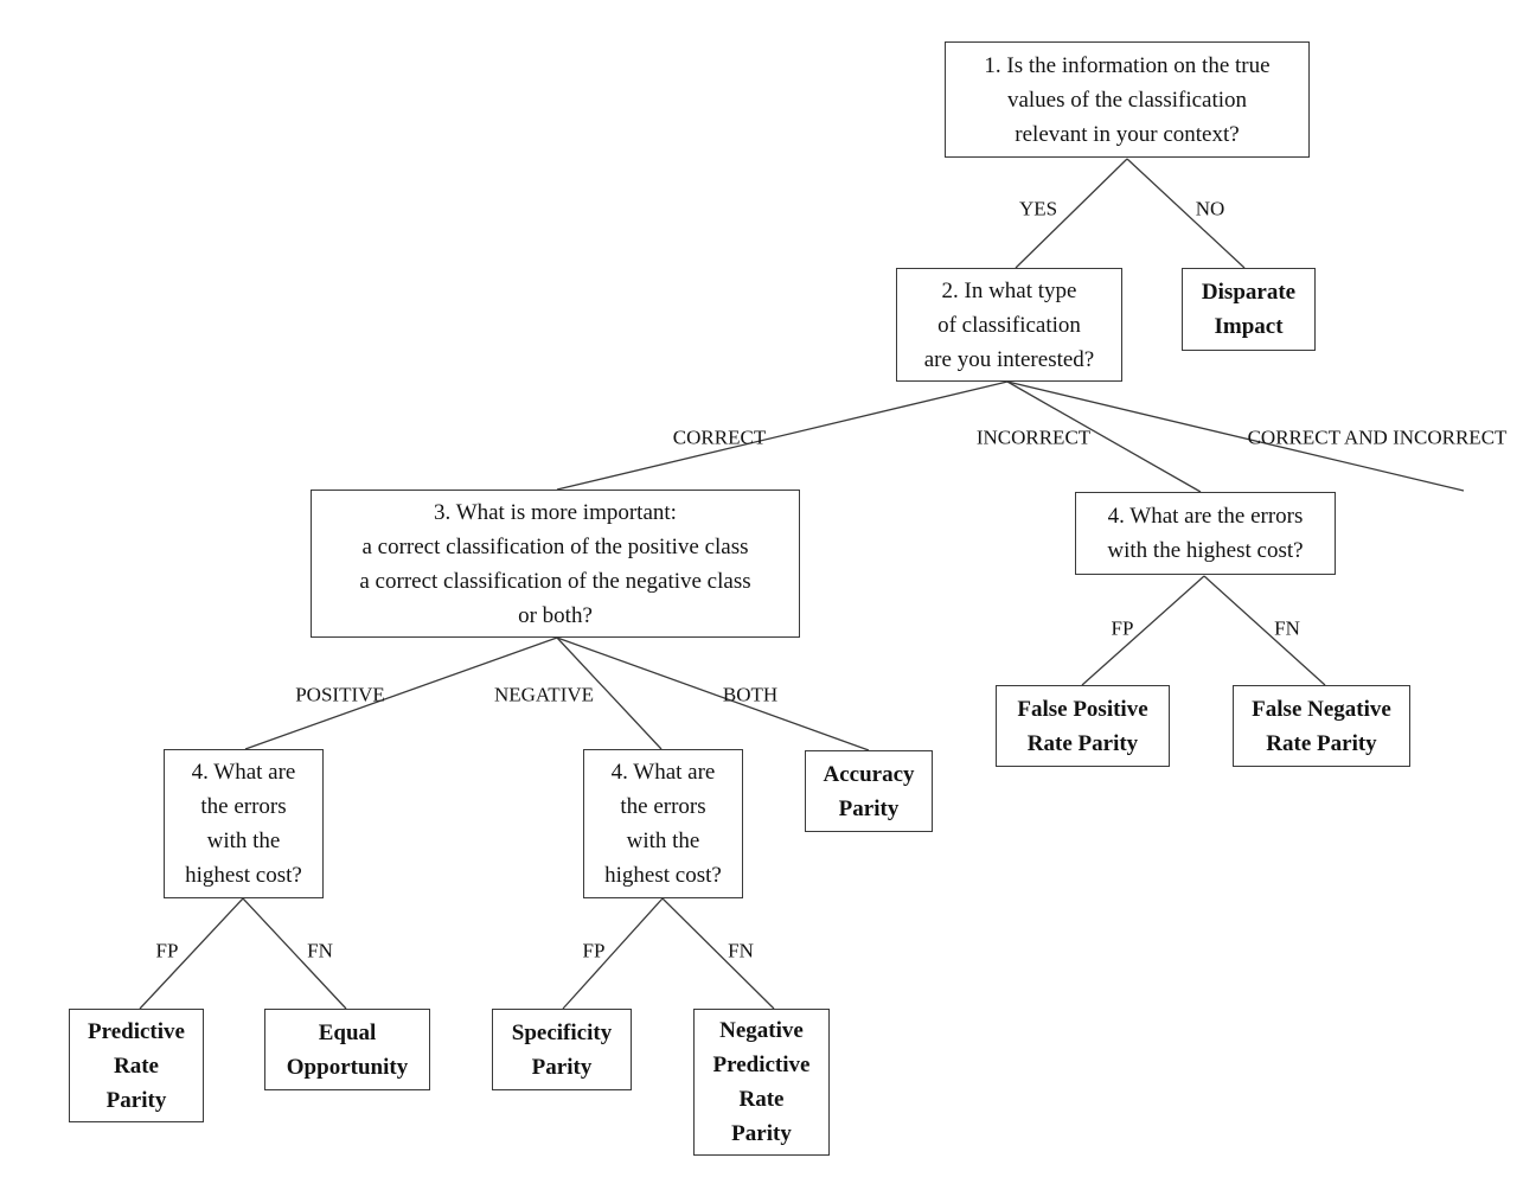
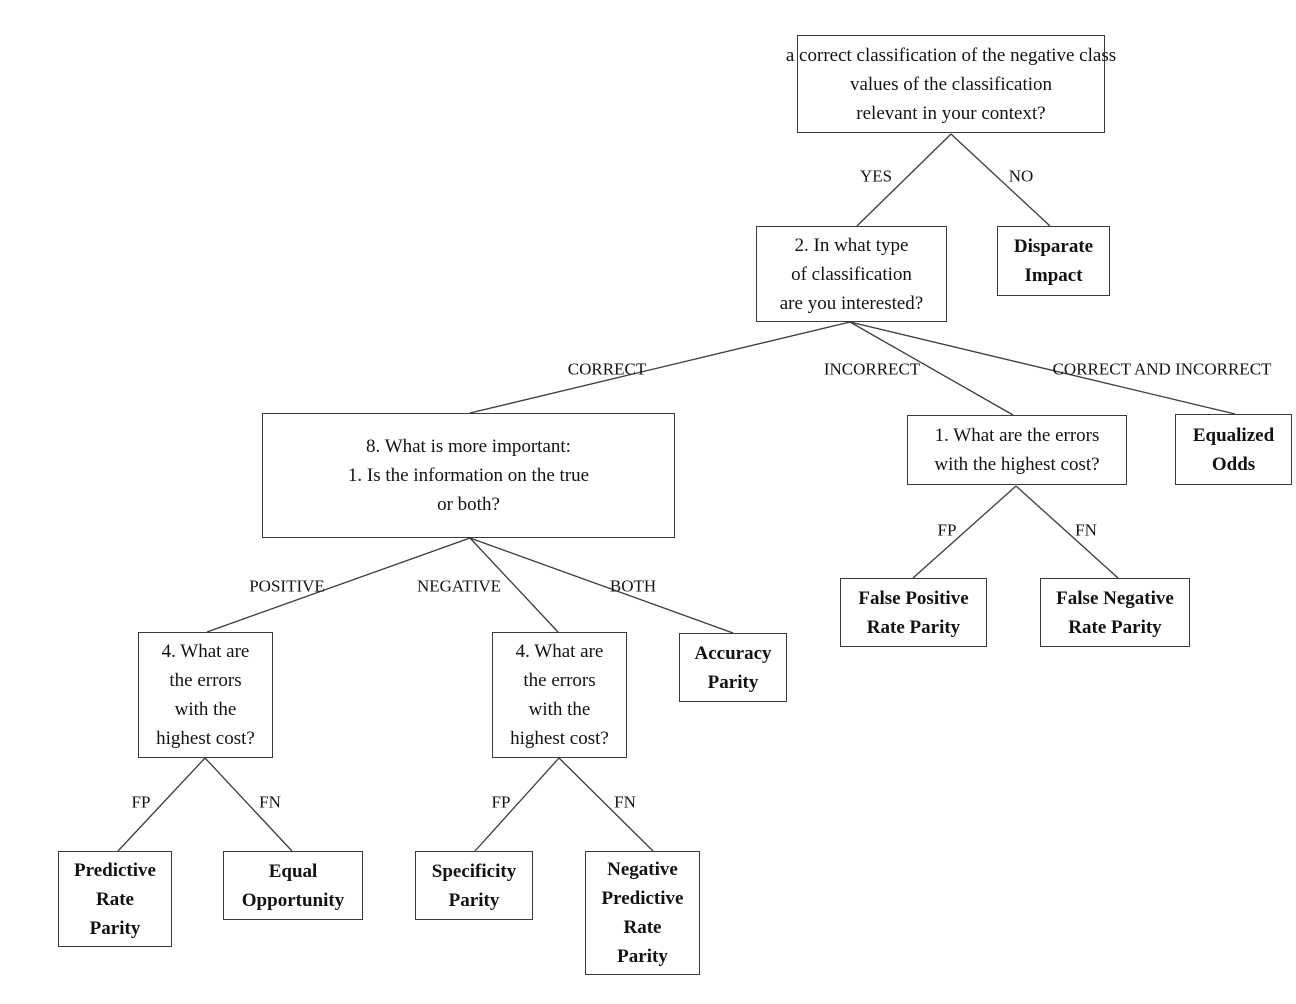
  YES
  NO
  CORRECT
  INCORRECT
  CORRECT AND INCORRECT
  POSITIVE
  NEGATIVE
  BOTH
  FP
  FN
  FP
  FN
  FP
  FN
- 1. Is the information on the true
+ a correct classification of the negative class
  values of the classification
  relevant in your context?
  2. In what type
  of classification
  are you interested?
  Disparate
  Impact
- 3. What is more important:
+ 8. What is more important:
- a correct classification of the positive class
- a correct classification of the negative class
+ 1. Is the information on the true
  or both?
- 4. What are the errors
+ 1. What are the errors
  with the highest cost?
+ Equalized
+ Odds
  4. What are
  the errors
  with the
  highest cost?
  4. What are
  the errors
  with the
  highest cost?
  Accuracy
  Parity
  False Positive
  Rate Parity
  False Negative
  Rate Parity
  Predictive
  Rate
  Parity
  Equal
  Opportunity
  Specificity
  Parity
  Negative
  Predictive
  Rate
  Parity
